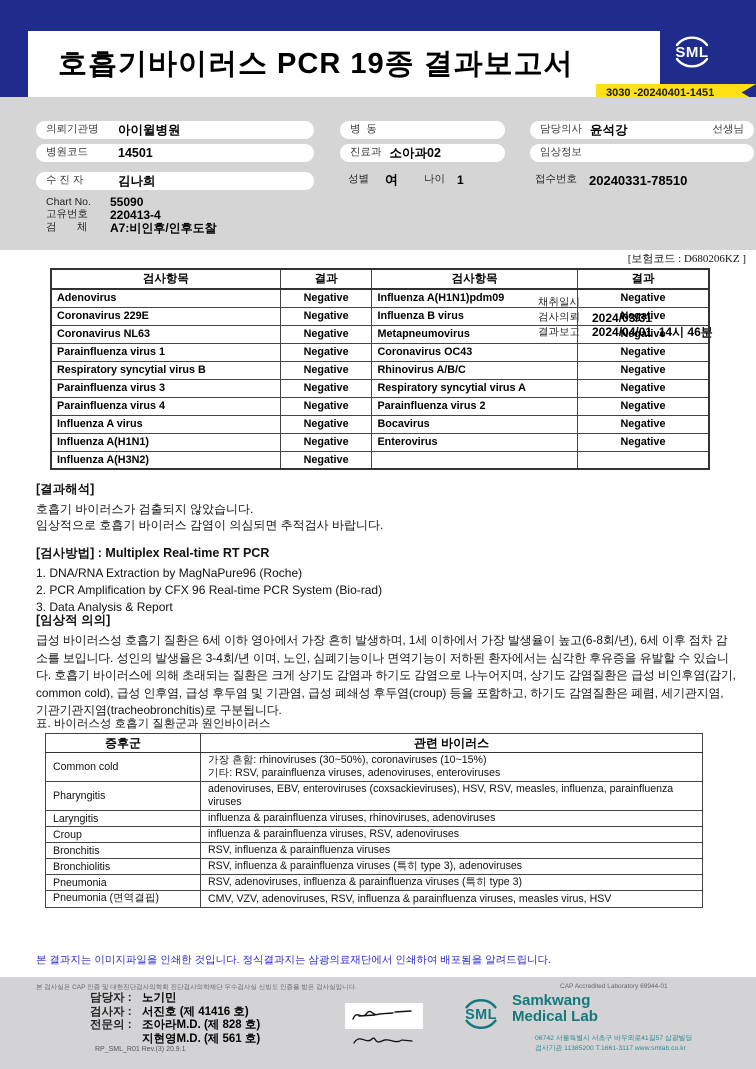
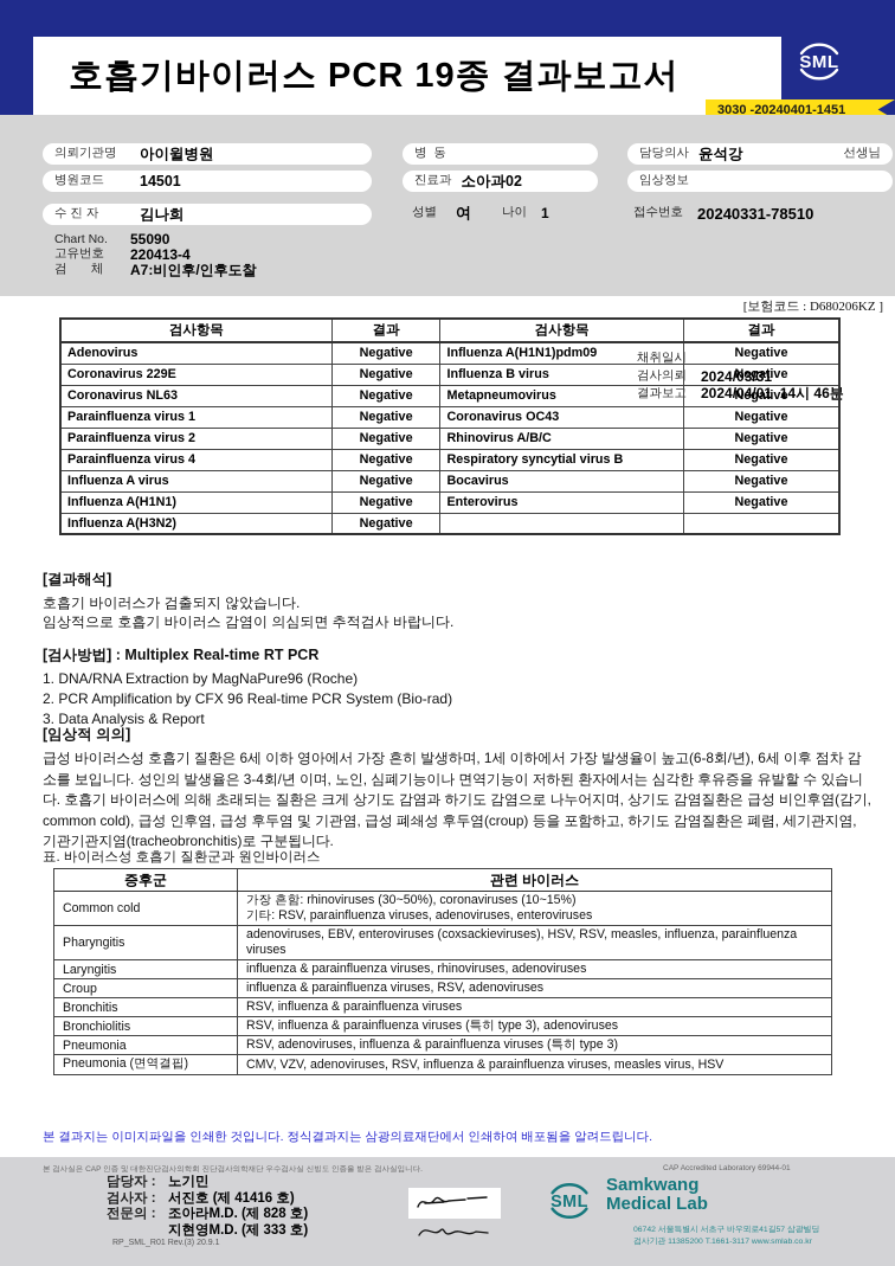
  호흡기바이러스 PCR 19종 결과보고서
  SML
  3030 -20240401-1451
  의뢰기관명
  아이윌병원
  병원코드
  14501
  수 진 자
  김나희
  Chart No.
  55090
  고유번호
  220413-4
  검 체
  A7:비인후/인후도찰
  병 동
  진료과
  소아과02
  성별
  여
  나이
  1
  담당의사
  윤석강
  선생님
  임상정보
  접수번호
  20240331-78510
  채취일시
  검사의뢰
  2024/03/31
  결과보고
  2024/04/01 14시 46분
  [보험코드 : D680206KZ ]
  검사항목	결과	검사항목	결과
  Adenovirus	Negative	Influenza A(H1N1)pdm09	Negative
  Coronavirus 229E	Negative	Influenza B virus	Negative
  Coronavirus NL63	Negative	Metapneumovirus	Negative
  Parainfluenza virus 1	Negative	Coronavirus OC43	Negative
- Respiratory syncytial virus B	Negative	Rhinovirus A/B/C	Negative
+ Parainfluenza virus 2	Negative	Rhinovirus A/B/C	Negative
- Parainfluenza virus 3	Negative	Respiratory syncytial virus A	Negative
- Parainfluenza virus 4	Negative	Parainfluenza virus 2	Negative
+ Parainfluenza virus 4	Negative	Respiratory syncytial virus B	Negative
  Influenza A virus	Negative	Bocavirus	Negative
  Influenza A(H1N1)	Negative	Enterovirus	Negative
  Influenza A(H3N2)	Negative
  [결과해석]
  호흡기 바이러스가 검출되지 않았습니다.
  임상적으로 호흡기 바이러스 감염이 의심되면 추적검사 바랍니다.
  [검사방법] : Multiplex Real-time RT PCR
  1. DNA/RNA Extraction by MagNaPure96 (Roche)
  2. PCR Amplification by CFX 96 Real-time PCR System (Bio-rad)
  3. Data Analysis & Report
  [임상적 의의]
  급성 바이러스성 호흡기 질환은 6세 이하 영아에서 가장 흔히 발생하며, 1세 이하에서 가장 발생율이 높고(6-8회/년), 6세 이후 점차 감소를 보입니다. 성인의 발생율은 3-4회/년 이며, 노인, 심폐기능이나 면역기능이 저하된 환자에서는 심각한 후유증을 유발할 수 있습니다. 호흡기 바이러스에 의해 초래되는 질환은 크게 상기도 감염과 하기도 감염으로 나누어지며, 상기도 감염질환은 급성 비인후염(감기, common cold), 급성 인후염, 급성 후두염 및 기관염, 급성 폐쇄성 후두염(croup) 등을 포함하고, 하기도 감염질환은 폐렴, 세기관지염, 기관기관지염(tracheobronchitis)로 구분됩니다.
  표. 바이러스성 호흡기 질환군과 원인바이러스
  증후군	관련 바이러스
  Common cold	가장 흔함: rhinoviruses (30~50%), coronaviruses (10~15%) 기타: RSV, parainfluenza viruses, adenoviruses, enteroviruses
  Pharyngitis	adenoviruses, EBV, enteroviruses (coxsackieviruses), HSV, RSV, measles, influenza, parainfluenza viruses
  Laryngitis	influenza & parainfluenza viruses, rhinoviruses, adenoviruses
  Croup	influenza & parainfluenza viruses, RSV, adenoviruses
  Bronchitis	RSV, influenza & parainfluenza viruses
  Bronchiolitis	RSV, influenza & parainfluenza viruses (특히 type 3), adenoviruses
  Pneumonia	RSV, adenoviruses, influenza & parainfluenza viruses (특히 type 3)
  Pneumonia (면역결핍)	CMV, VZV, adenoviruses, RSV, influenza & parainfluenza viruses, measles virus, HSV
  본 결과지는 이미지파일을 인쇄한 것입니다. 정식결과지는 삼광의료재단에서 인쇄하여 배포됨을 알려드립니다.
  담당자 :
  노기민
  검사자 :
  서진호 (제 41416 호)
  전문의 :
  조아라M.D. (제 828 호)
- 지현영M.D. (제 561 호)
+ 지현영M.D. (제 333 호)
  SML
  Samkwang
  Medical Lab
